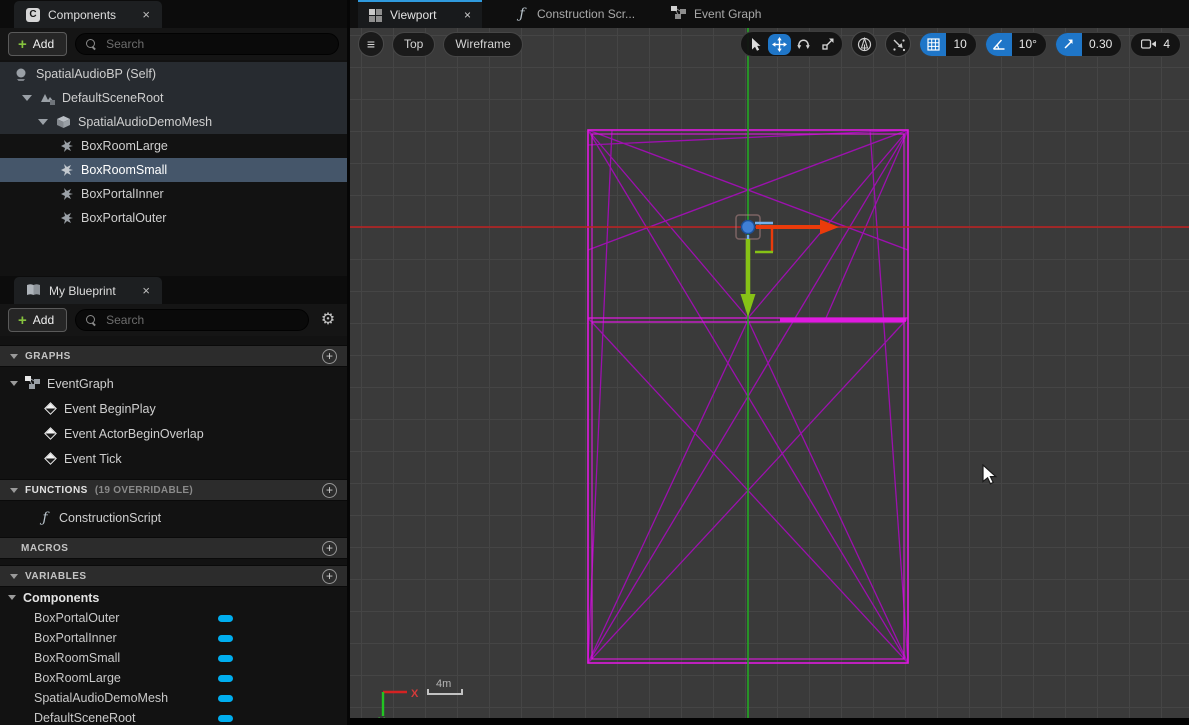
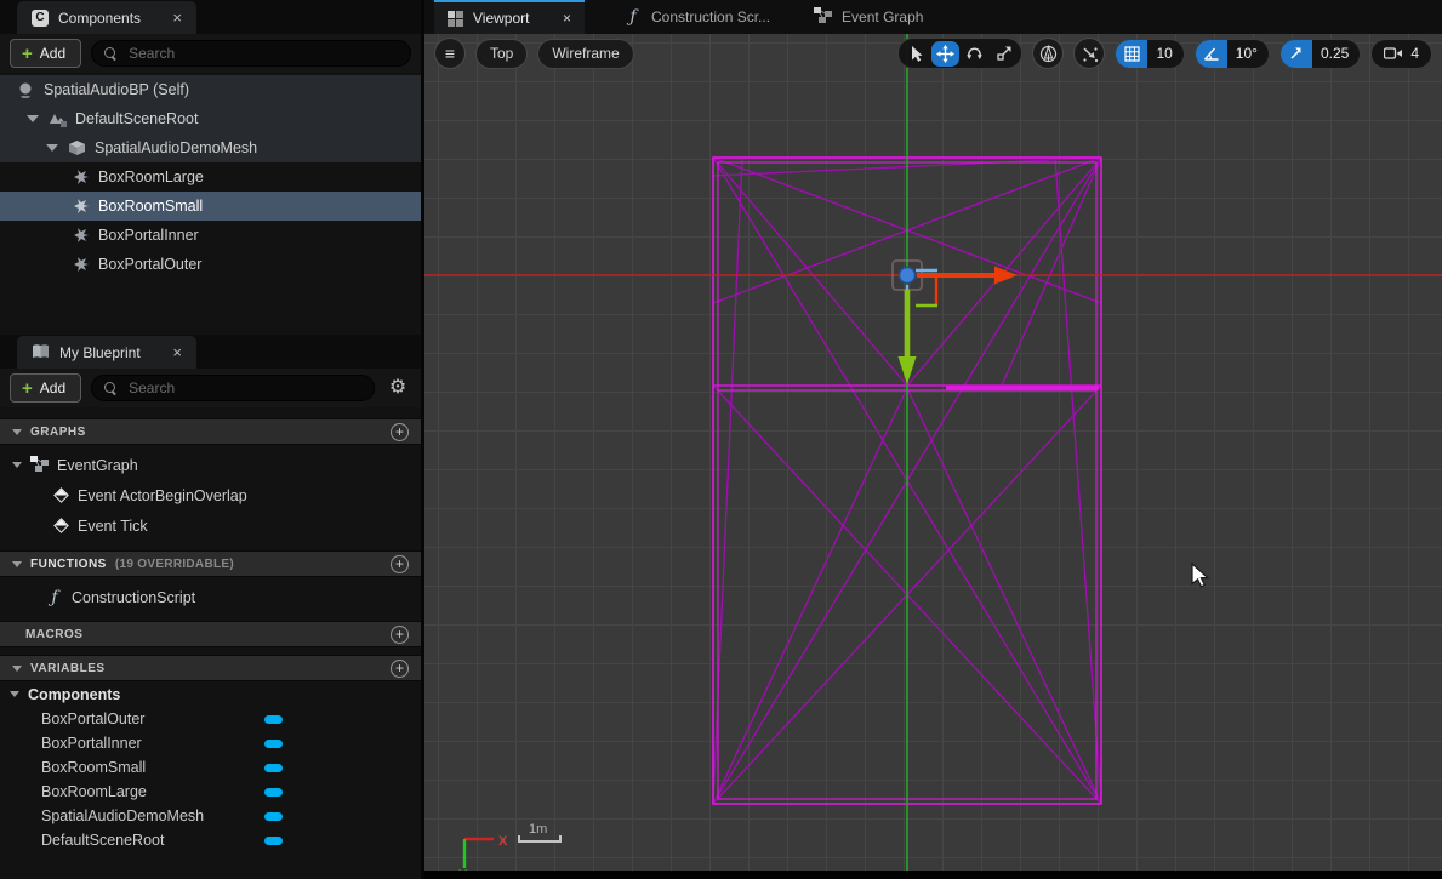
  C
  Components
  ×
  +
  Add
  Search
  SpatialAudioBP (Self)
  DefaultSceneRoot
  SpatialAudioDemoMesh
  BoxRoomLarge
  BoxRoomSmall
  BoxPortalInner
  BoxPortalOuter
  My Blueprint
  ×
  +
  Add
  Search
  ⚙
  GRAPHS
  +
  EventGraph
- Event BeginPlay
  Event ActorBeginOverlap
  Event Tick
  FUNCTIONS
  (19 OVERRIDABLE)
  +
  ƒ
  ConstructionScript
  MACROS
  +
  VARIABLES
  +
  Components
  BoxPortalOuter
  BoxPortalInner
  BoxRoomSmall
  BoxRoomLarge
  SpatialAudioDemoMesh
  DefaultSceneRoot
  Viewport
  ×
  ƒ
  Construction Scr...
  Event Graph
  X
- 4m
+ 1m
  ≡
  Top
  Wireframe
  10
  10°
- 0.30
+ 0.25
  4
